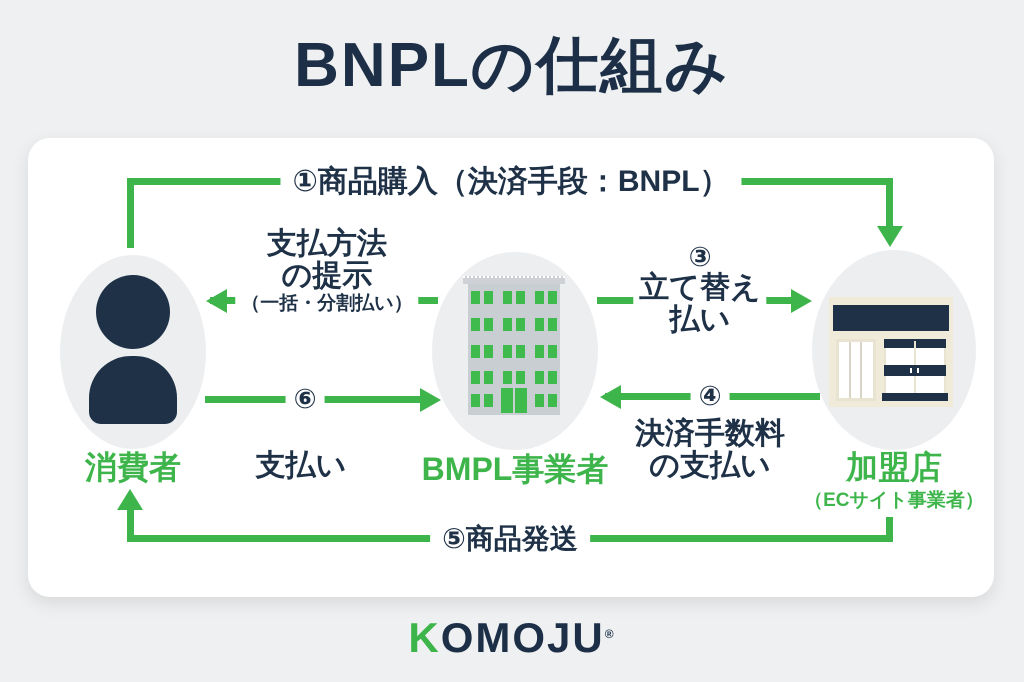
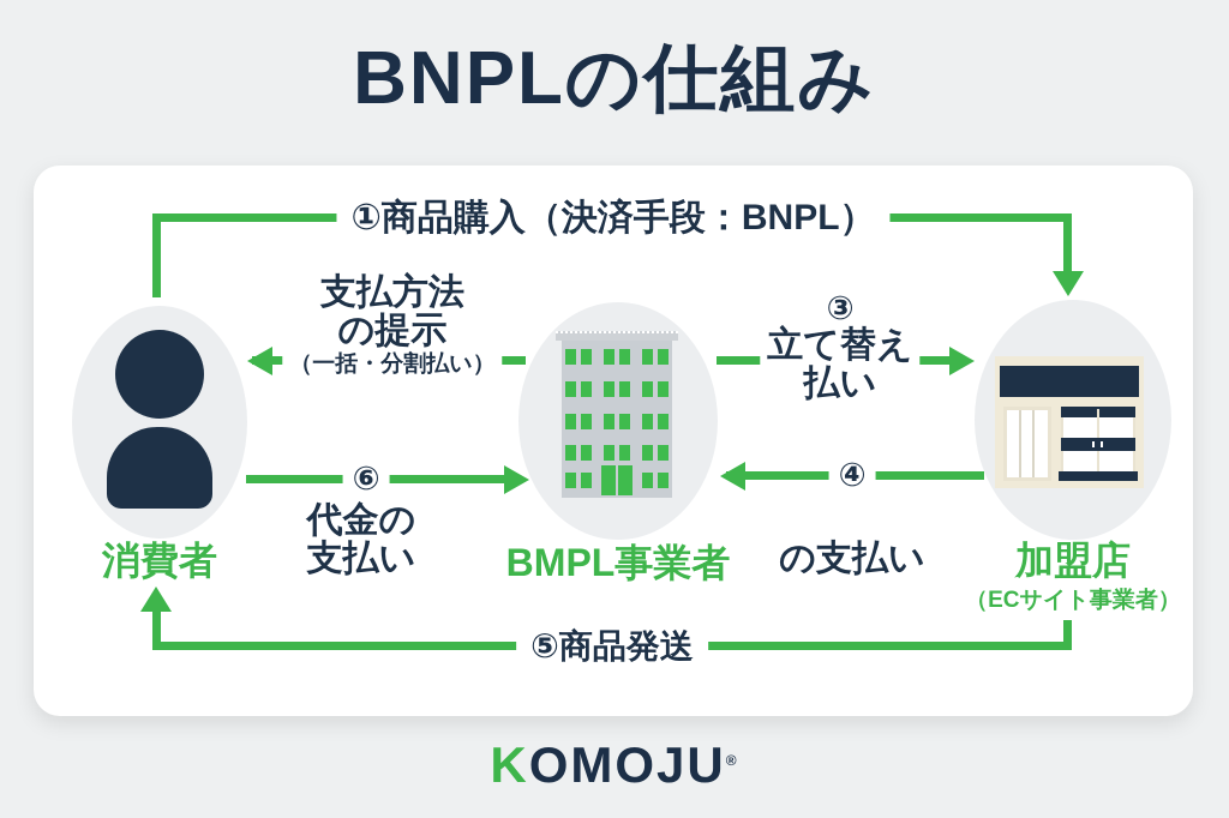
  BNPLの仕組み
  消費者
  BMPL事業者
  加盟店
  （ECサイト事業者）
  ①商品購入（決済手段：BNPL）
  支払方法
  の提示
  （一括・分割払い）
  ③
  立て替え
  払い
  ④
- 決済手数料
  の支払い
  ⑥
+ 代金の
  支払い
  ⑤商品発送
  KOMOJU®
